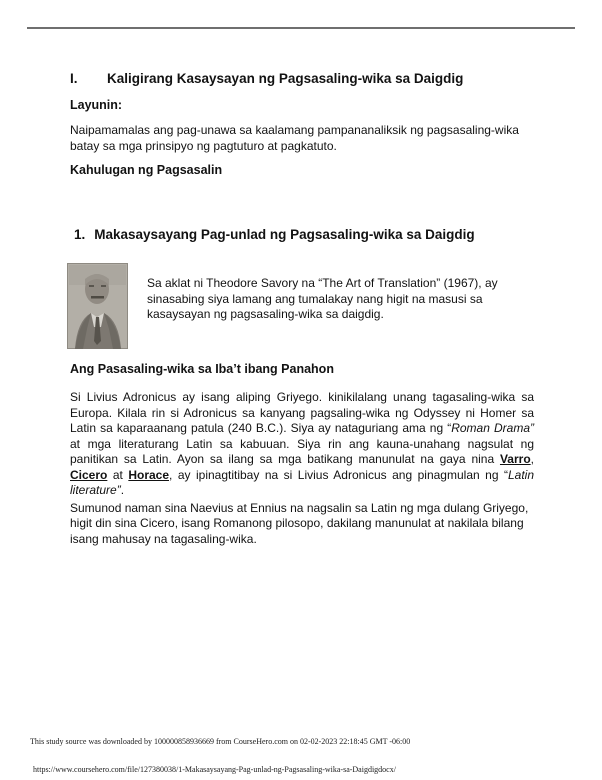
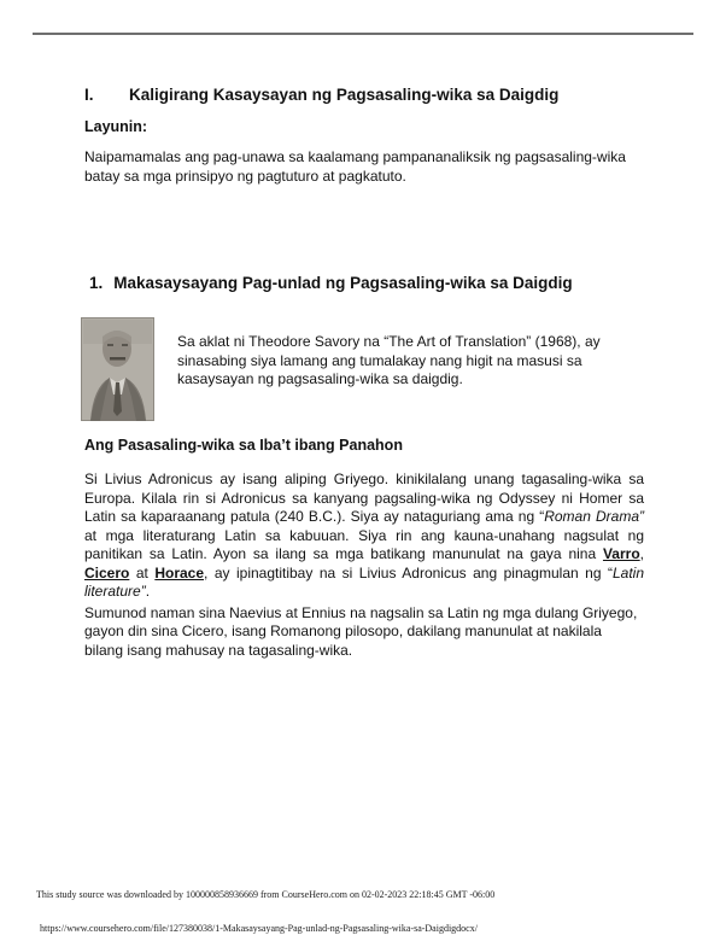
  I. Kaligirang Kasaysayan ng Pagsasaling-wika sa Daigdig
  Layunin:
  Naipamamalas ang pag-unawa sa kaalamang pampananaliksik ng pagsasaling-wika batay sa mga prinsipyo ng pagtuturo at pagkatuto.
- Kahulugan ng Pagsasalin
  1. Makasaysayang Pag-unlad ng Pagsasaling-wika sa Daigdig
- Sa aklat ni Theodore Savory na “The Art of Translation” (1967), ay sinasabing siya lamang ang tumalakay nang higit na masusi sa kasaysayan ng pagsasaling-wika sa daigdig.
+ Sa aklat ni Theodore Savory na “The Art of Translation” (1968), ay sinasabing siya lamang ang tumalakay nang higit na masusi sa kasaysayan ng pagsasaling-wika sa daigdig.
  Ang Pasasaling-wika sa Iba’t ibang Panahon
  Si Livius Adronicus ay isang aliping Griyego. kinikilalang unang tagasaling-wika sa Europa. Kilala rin si Adronicus sa kanyang pagsaling-wika ng Odyssey ni Homer sa Latin sa kaparaanang patula (240 B.C.). Siya ay nataguriang ama ng “Roman Drama” at mga literaturang Latin sa kabuuan. Siya rin ang kauna-unahang nagsulat ng panitikan sa Latin. Ayon sa ilang sa mga batikang manunulat na gaya nina Varro, Cicero at Horace, ay ipinagtitibay na si Livius Adronicus ang pinagmulan ng “Latin literature”.
- Sumunod naman sina Naevius at Ennius na nagsalin sa Latin ng mga dulang Griyego, higit din sina Cicero, isang Romanong pilosopo, dakilang manunulat at nakilala bilang isang mahusay na tagasaling-wika.
+ Sumunod naman sina Naevius at Ennius na nagsalin sa Latin ng mga dulang Griyego, gayon din sina Cicero, isang Romanong pilosopo, dakilang manunulat at nakilala bilang isang mahusay na tagasaling-wika.
  This study source was downloaded by 100000858936669 from CourseHero.com on 02-02-2023 22:18:45 GMT -06:00
  https://www.coursehero.com/file/127380038/1-Makasaysayang-Pag-unlad-ng-Pagsasaling-wika-sa-Daigdigdocx/
